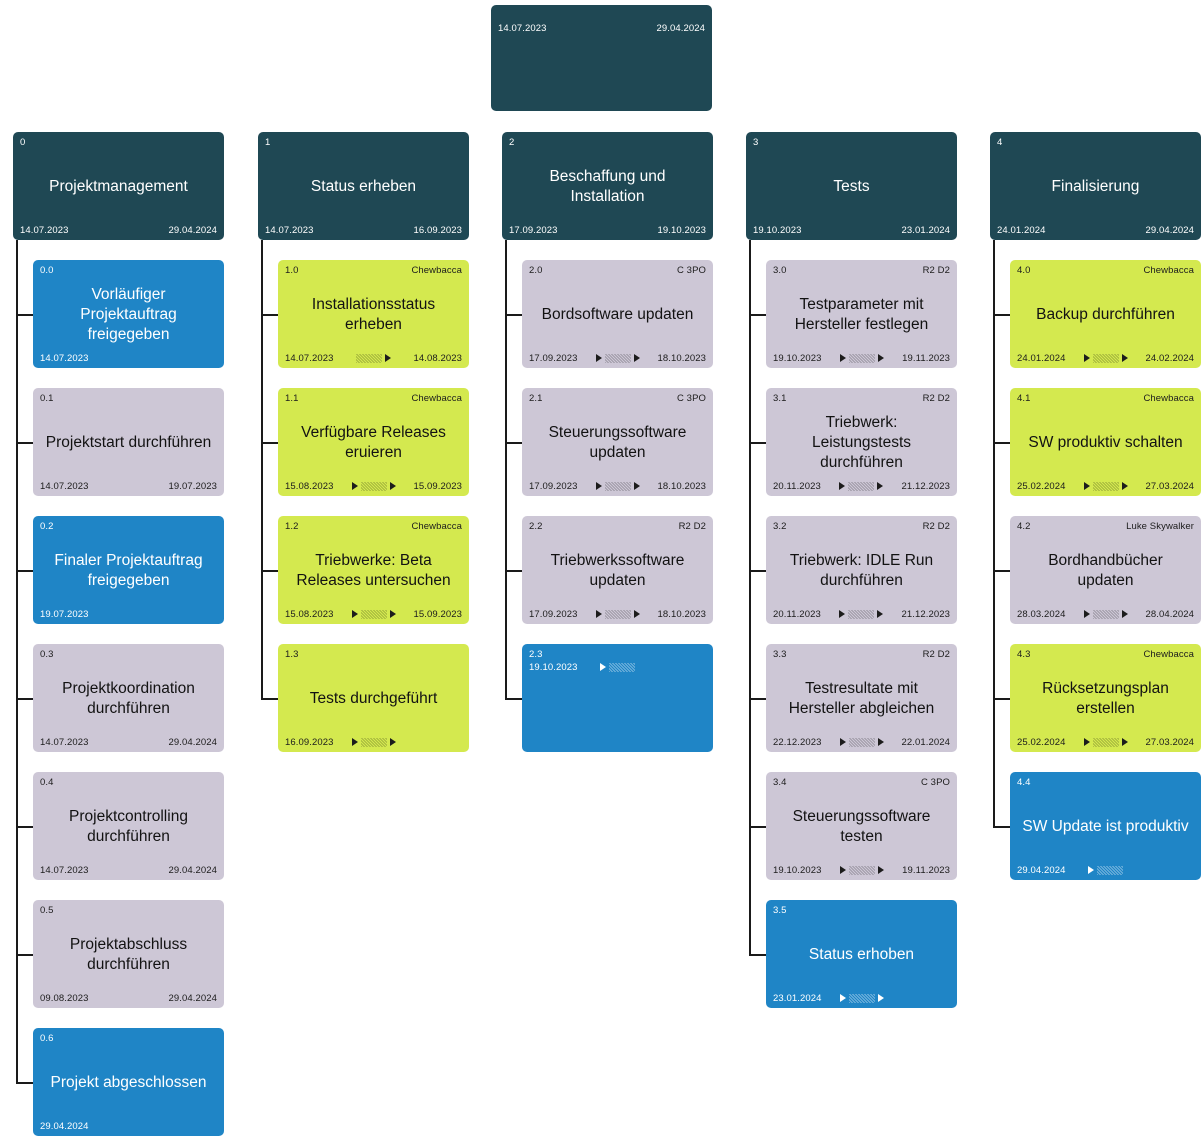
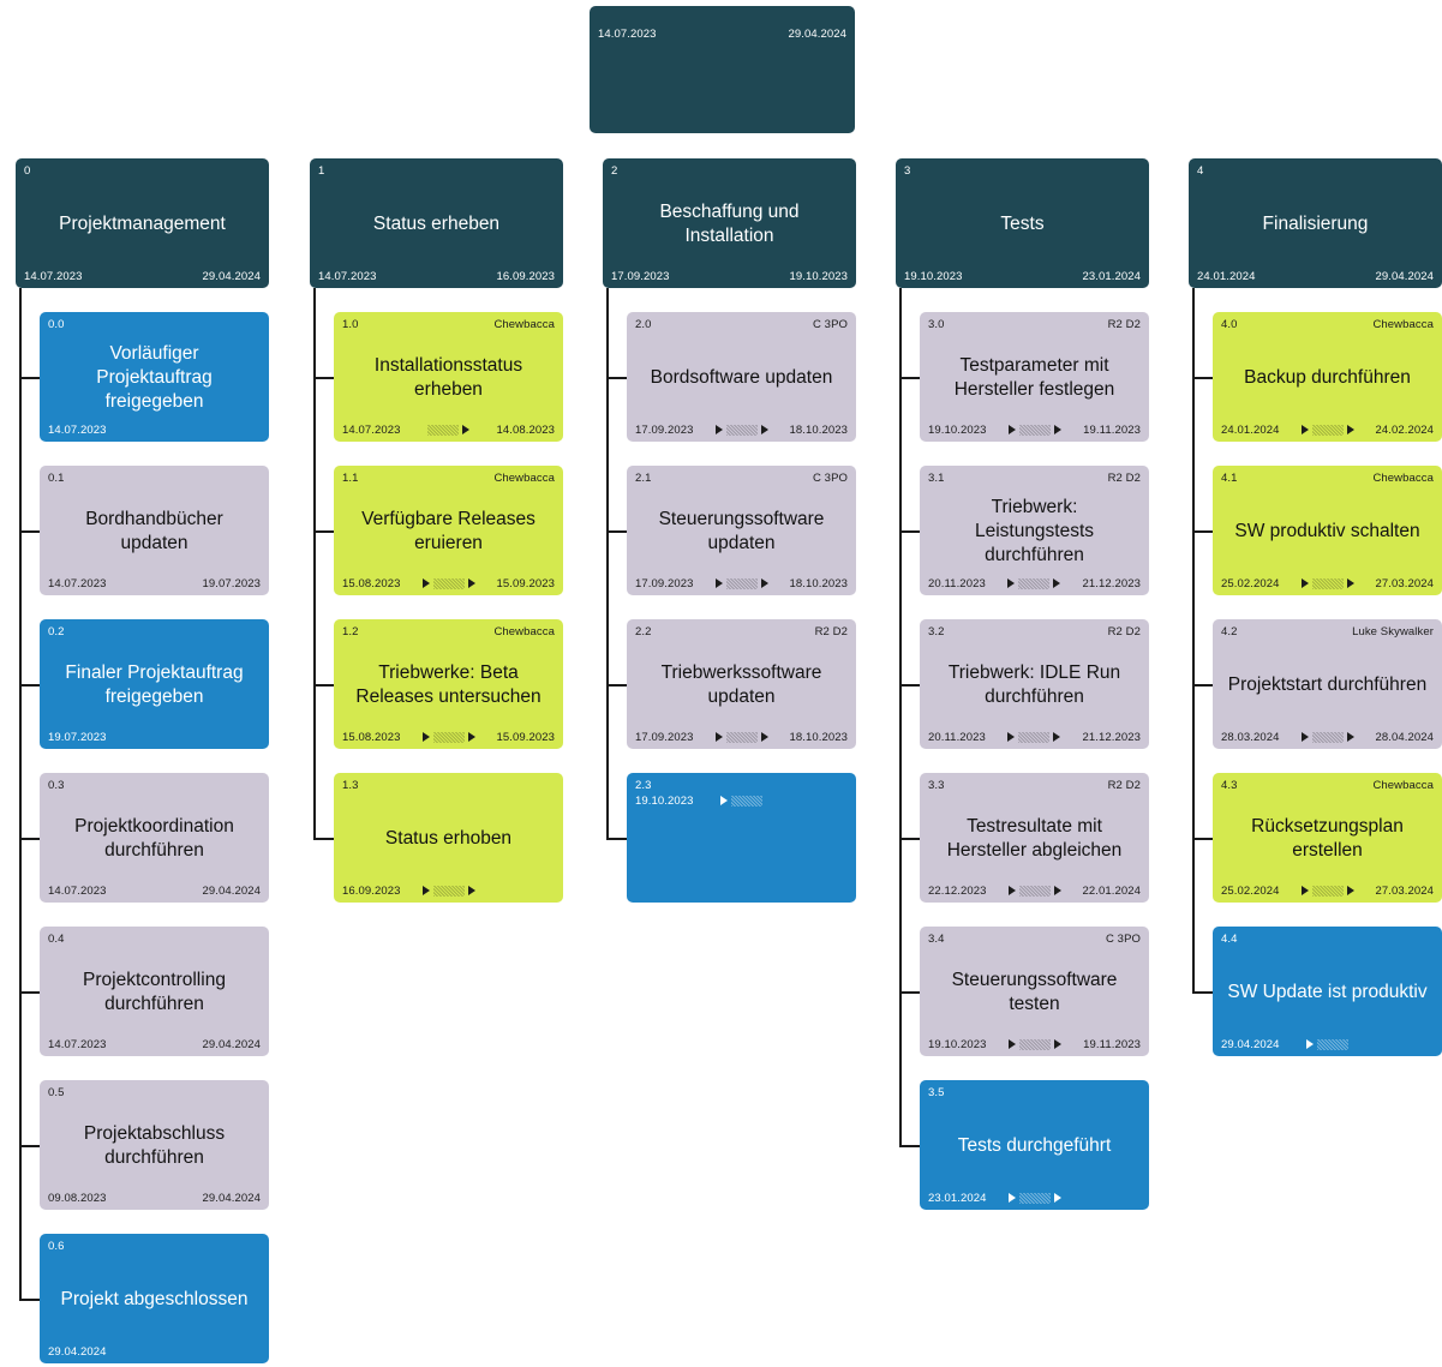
  14.07.2023
  29.04.2024
  0
  Projektmanagement
  14.07.2023
  29.04.2024
  0.0
  Vorläufiger Projektauftrag freigegeben
  14.07.2023
  0.1
- Projektstart durchführen
+ Bordhandbücher updaten
  14.07.2023
  19.07.2023
  0.2
  Finaler Projektauftrag freigegeben
  19.07.2023
  0.3
  Projektkoordination durchführen
  14.07.2023
  29.04.2024
  0.4
  Projektcontrolling durchführen
  14.07.2023
  29.04.2024
  0.5
  Projektabschluss durchführen
  09.08.2023
  29.04.2024
  0.6
  Projekt abgeschlossen
  29.04.2024
  1
  Status erheben
  14.07.2023
  16.09.2023
  1.0
  Chewbacca
  Installationsstatus erheben
  14.07.2023
  14.08.2023
  1.1
  Chewbacca
  Verfügbare Releases eruieren
  15.08.2023
  15.09.2023
  1.2
  Chewbacca
  Triebwerke: Beta Releases untersuchen
  15.08.2023
  15.09.2023
  1.3
- Tests durchgeführt
+ Status erhoben
  16.09.2023
  2
  Beschaffung und Installation
  17.09.2023
  19.10.2023
  2.0
  C 3PO
  Bordsoftware updaten
  17.09.2023
  18.10.2023
  2.1
  C 3PO
  Steuerungssoftware updaten
  17.09.2023
  18.10.2023
  2.2
  R2 D2
  Triebwerkssoftware updaten
  17.09.2023
  18.10.2023
  2.3
  19.10.2023
  3
  Tests
  19.10.2023
  23.01.2024
  3.0
  R2 D2
  Testparameter mit Hersteller festlegen
  19.10.2023
  19.11.2023
  3.1
  R2 D2
  Triebwerk: Leistungstests durchführen
  20.11.2023
  21.12.2023
  3.2
  R2 D2
  Triebwerk: IDLE Run durchführen
  20.11.2023
  21.12.2023
  3.3
  R2 D2
  Testresultate mit Hersteller abgleichen
  22.12.2023
  22.01.2024
  3.4
  C 3PO
  Steuerungssoftware testen
  19.10.2023
  19.11.2023
  3.5
- Status erhoben
+ Tests durchgeführt
  23.01.2024
  4
  Finalisierung
  24.01.2024
  29.04.2024
  4.0
  Chewbacca
  Backup durchführen
  24.01.2024
  24.02.2024
  4.1
  Chewbacca
  SW produktiv schalten
  25.02.2024
  27.03.2024
  4.2
  Luke Skywalker
- Bordhandbücher updaten
+ Projektstart durchführen
  28.03.2024
  28.04.2024
  4.3
  Chewbacca
  Rücksetzungsplan erstellen
  25.02.2024
  27.03.2024
  4.4
  SW Update ist produktiv
  29.04.2024
